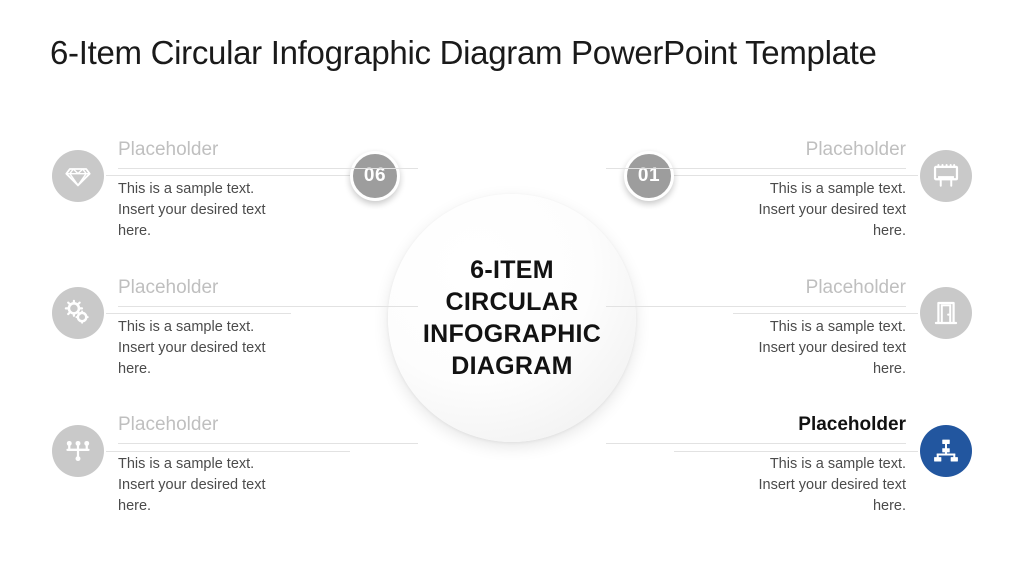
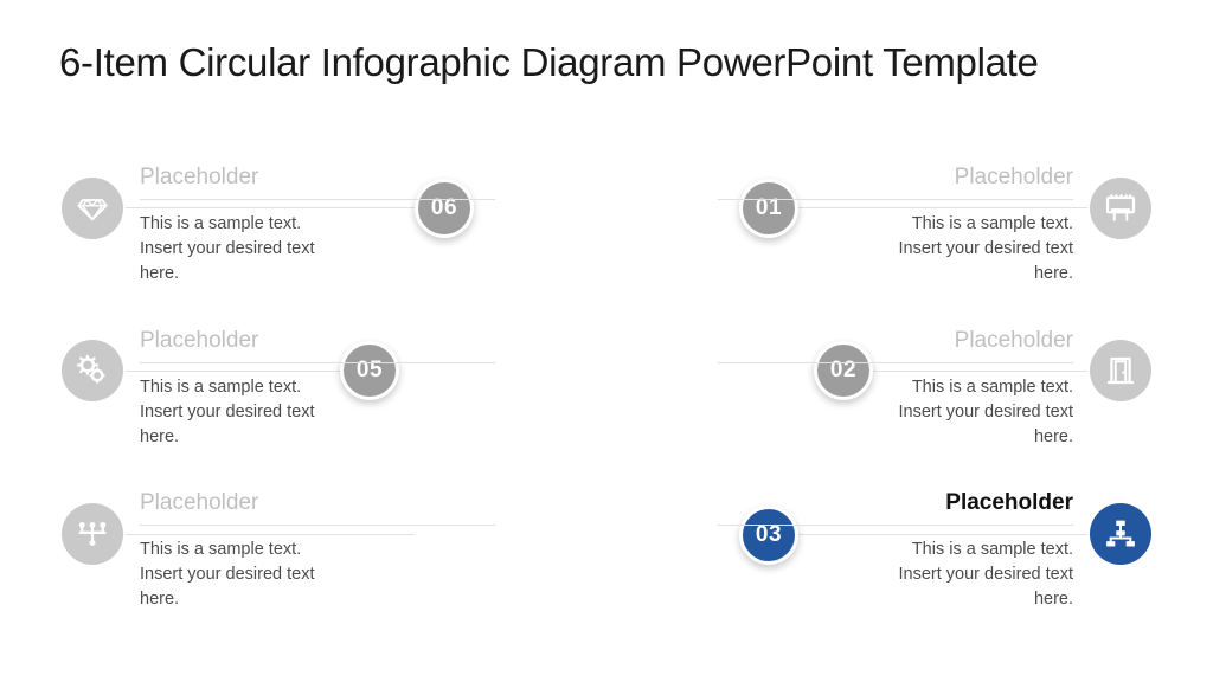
  -Item Circular Infogrhic Diagram PowerPoint Template
- 6-ITEM
- CIRCULAR
- INFOGRAPHIC
- DIAGRAM
  01
+ 02
+ 03
+ 05
  06
  Placeholder
  This is a sample text.
  Insert your desired text
  here.
  Placeholder
  This is a sample text.
  Insert your desired text
  here.
  Placeholder
  This is a sample text.
  Insert your desired text
  here.
  Placeholder
  This is a sample text.
  Insert your desired text
  here.
  Placeholder
  This is a sample text.
  Insert your desired text
  here.
  Placeholder
  This is a sample text.
  Insert your desired text
  here.
